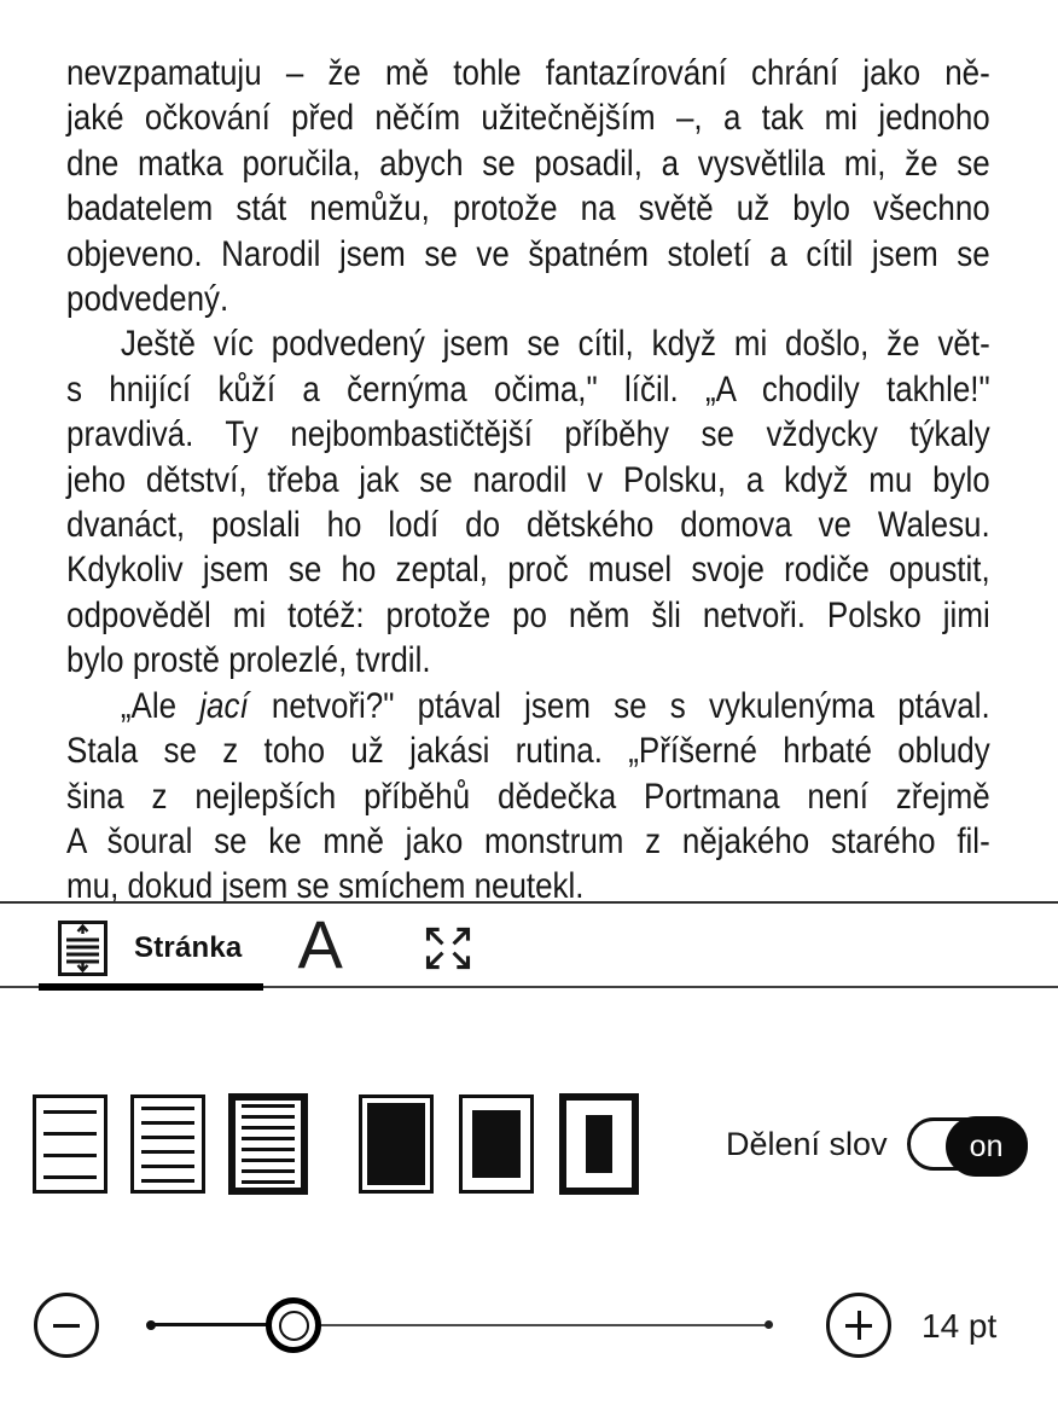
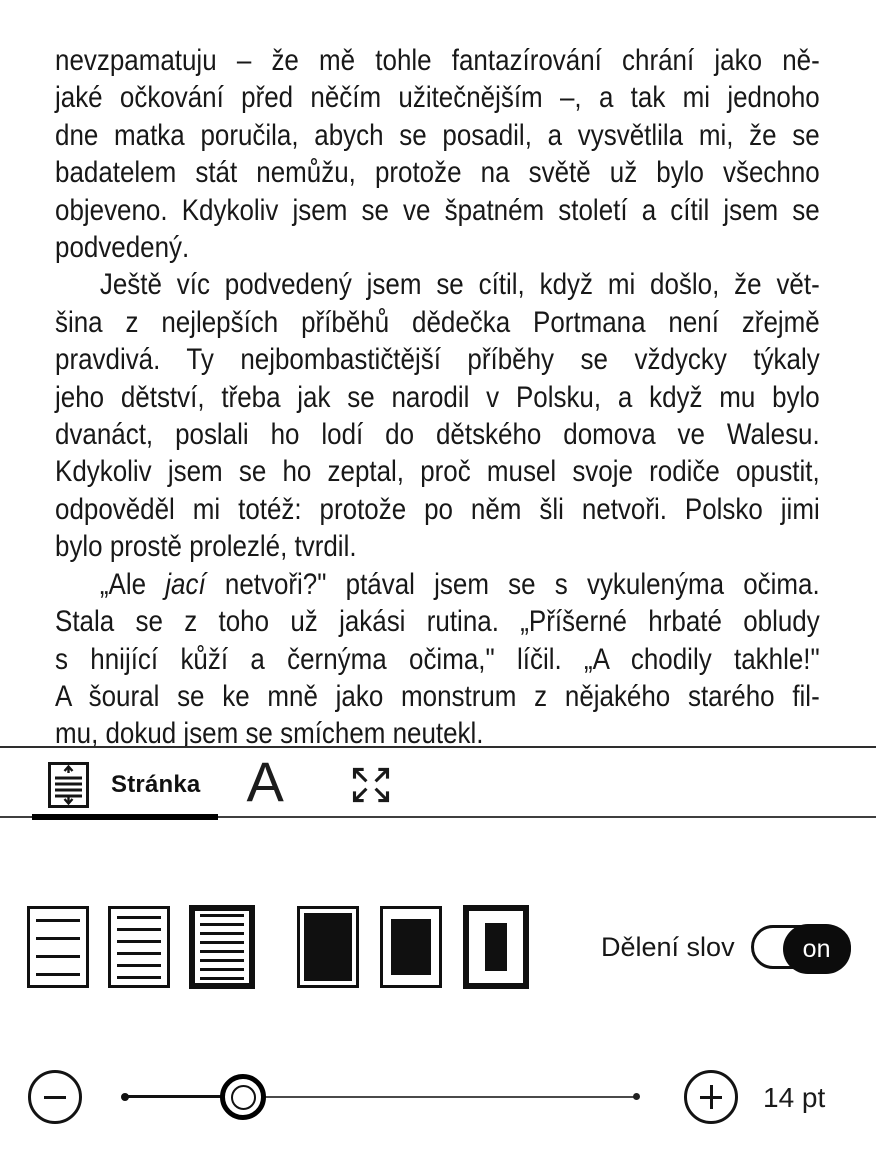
  nevzpamatuju – že mě tohle fantazírování chrání jako ně-
  jaké očkování před něčím užitečnějším –, a tak mi jednoho
  dne matka poručila, abych se posadil, a vysvětlila mi, že se
  badatelem stát nemůžu, protože na světě už bylo všechno
- objeveno. Narodil jsem se ve špatném století a cítil jsem se
+ objeveno. Kdykoliv jsem se ve špatném století a cítil jsem se
  podvedený.
  Ještě víc podvedený jsem se cítil, když mi došlo, že vět-
- s hnijící kůží a černýma očima," líčil. „A chodily takhle!"
+ šina z nejlepších příběhů dědečka Portmana není zřejmě
  pravdivá. Ty nejbombastičtější příběhy se vždycky týkaly
  jeho dětství, třeba jak se narodil v Polsku, a když mu bylo
  dvanáct, poslali ho lodí do dětského domova ve Walesu.
  Kdykoliv jsem se ho zeptal, proč musel svoje rodiče opustit,
  odpověděl mi totéž: protože po něm šli netvoři. Polsko jimi
  bylo prostě prolezlé, tvrdil.
- „Ale jací netvoři?" ptával jsem se s vykulenýma ptával.
+ „Ale jací netvoři?" ptával jsem se s vykulenýma očima.
  Stala se z toho už jakási rutina. „Příšerné hrbaté obludy
- šina z nejlepších příběhů dědečka Portmana není zřejmě
+ s hnijící kůží a černýma očima," líčil. „A chodily takhle!"
  A šoural se ke mně jako monstrum z nějakého starého fil-
  mu, dokud jsem se smíchem neutekl.
  Stránka
  A
  Dělení slov
  on
  14 pt
